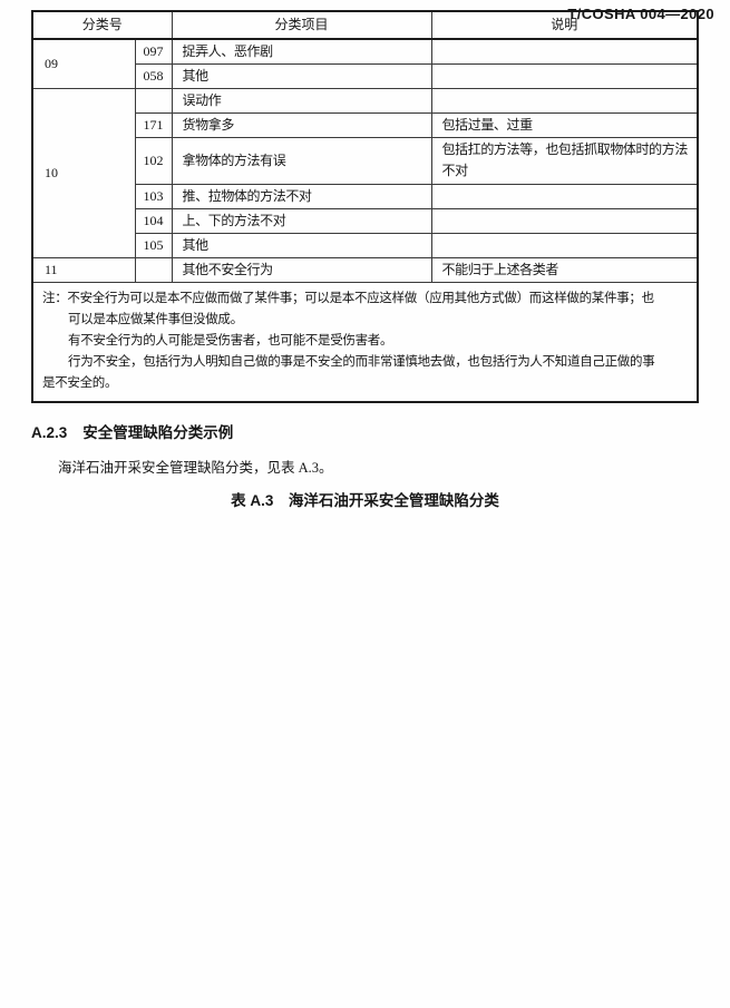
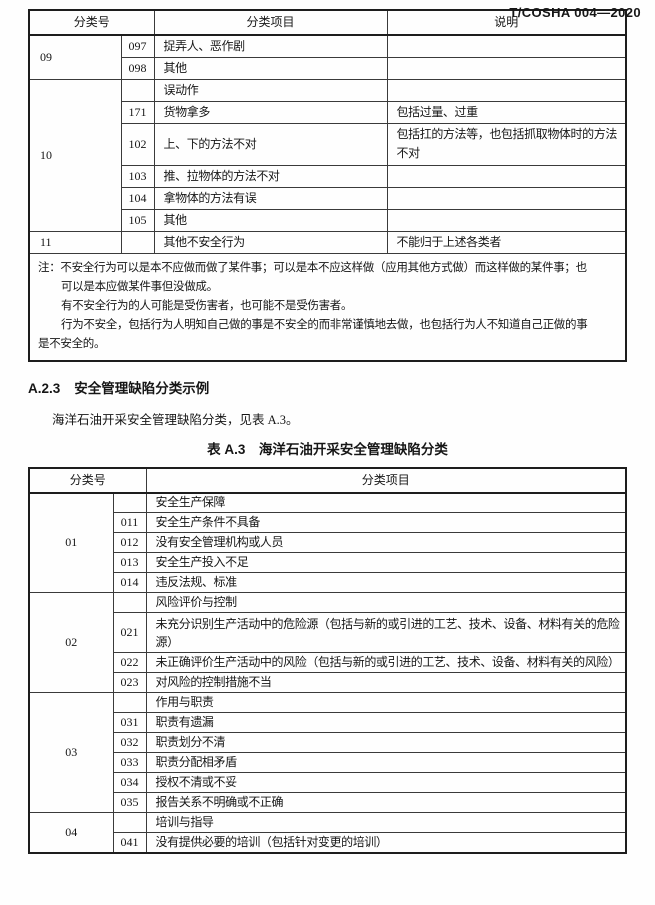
  T/COSHA 004—2020
  分类号	分类项目	说明
  09	097	捉弄人、恶作剧
- 058	其他
+ 098	其他
  10		误动作
  171	货物拿多	包括过量、过重
- 102	拿物体的方法有误	包括扛的方法等，也包括抓取物体时的方法不对
+ 102	上、下的方法不对	包括扛的方法等，也包括抓取物体时的方法不对
  103	推、拉物体的方法不对
- 104	上、下的方法不对
+ 104	拿物体的方法有误
  105	其他
  11		其他不安全行为	不能归于上述各类者
  注：不安全行为可以是本不应做而做了某件事；可以是本不应这样做（应用其他方式做）而这样做的某件事；也 可以是本应做某件事但没做成。 有不安全行为的人可能是受伤害者，也可能不是受伤害者。 行为不安全，包括行为人明知自己做的事是不安全的而非常谨慎地去做，也包括行为人不知道自己正做的事 是不安全的。
  A.2.3 安全管理缺陷分类示例
  海洋石油开采安全管理缺陷分类，见表 A.3。
  表 A.3 海洋石油开采安全管理缺陷分类
+ 分类号	分类项目
+ 01		安全生产保障
+ 011	安全生产条件不具备
+ 012	没有安全管理机构或人员
+ 013	安全生产投入不足
+ 014	违反法规、标准
+ 02		风险评价与控制
+ 021	未充分识别生产活动中的危险源（包括与新的或引进的工艺、技术、设备、材料有关的危险源）
+ 022	未正确评价生产活动中的风险（包括与新的或引进的工艺、技术、设备、材料有关的风险）
+ 023	对风险的控制措施不当
+ 03		作用与职责
+ 031	职责有遗漏
+ 032	职责划分不清
+ 033	职责分配相矛盾
+ 034	授权不清或不妥
+ 035	报告关系不明确或不正确
+ 04		培训与指导
+ 041	没有提供必要的培训（包括针对变更的培训）
